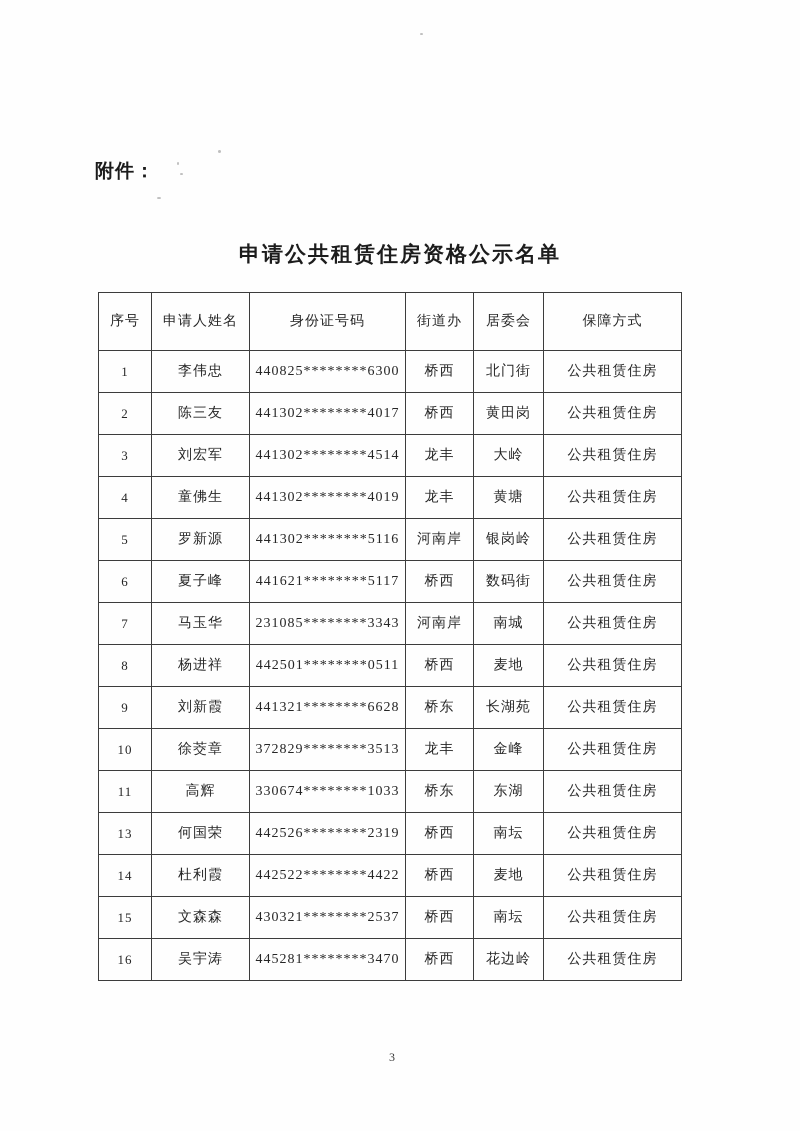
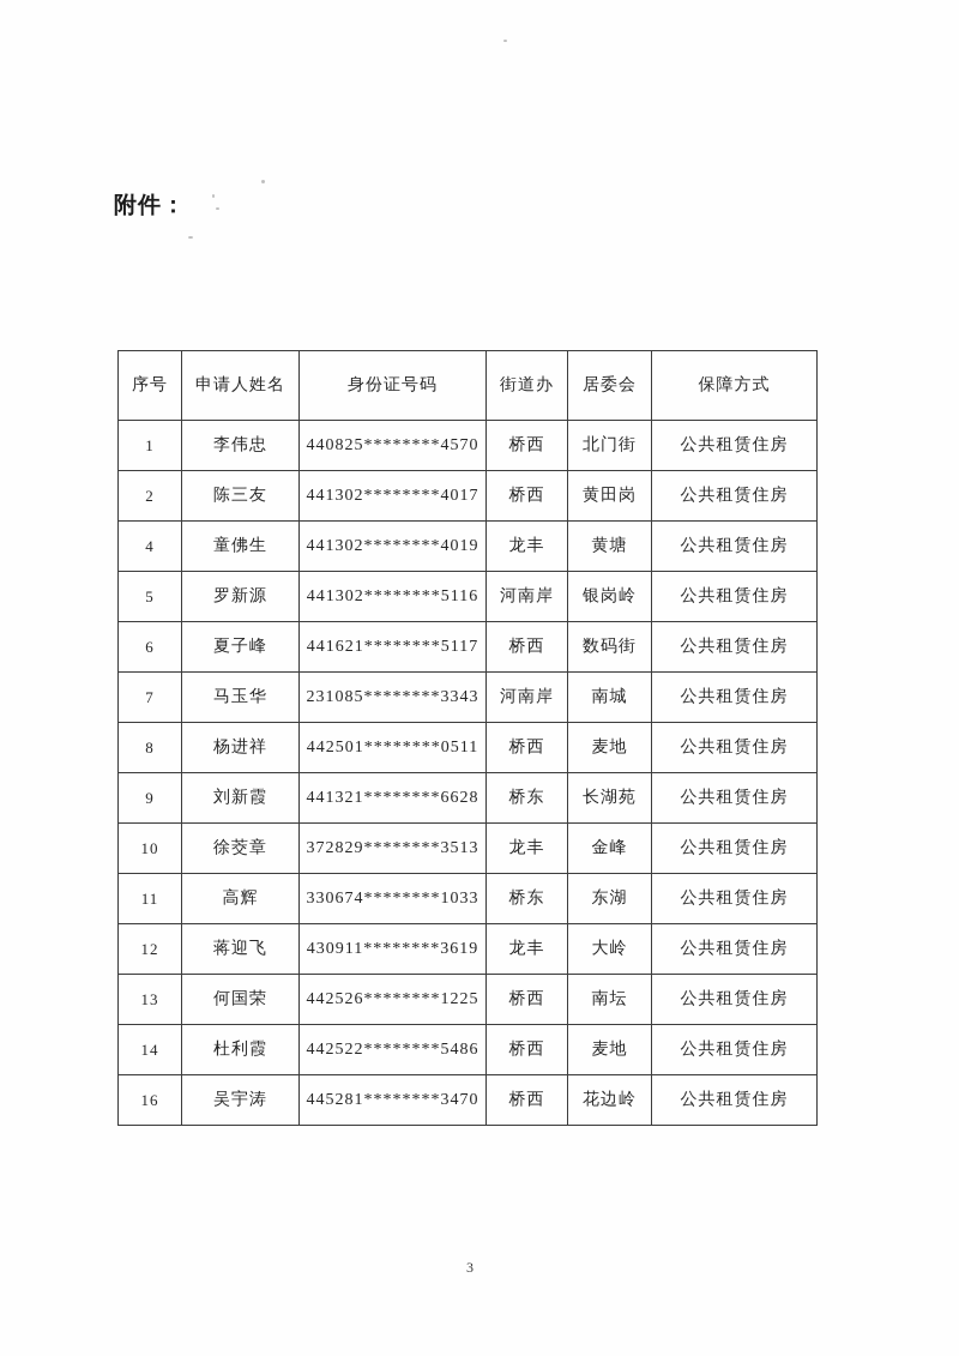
  附件：
- 申请公共租赁住房资格公示名单
  序号	申请人姓名	身份证号码	街道办	居委会	保障方式
- 1	李伟忠	440825********6300	桥西	北门街	公共租赁住房
+ 1	李伟忠	440825********4570	桥西	北门街	公共租赁住房
  2	陈三友	441302********4017	桥西	黄田岗	公共租赁住房
- 3	刘宏军	441302********4514	龙丰	大岭	公共租赁住房
  4	童佛生	441302********4019	龙丰	黄塘	公共租赁住房
  5	罗新源	441302********5116	河南岸	银岗岭	公共租赁住房
  6	夏子峰	441621********5117	桥西	数码街	公共租赁住房
  7	马玉华	231085********3343	河南岸	南城	公共租赁住房
  8	杨进祥	442501********0511	桥西	麦地	公共租赁住房
  9	刘新霞	441321********6628	桥东	长湖苑	公共租赁住房
  10	徐茭章	372829********3513	龙丰	金峰	公共租赁住房
  11	高辉	330674********1033	桥东	东湖	公共租赁住房
+ 12	蒋迎飞	430911********3619	龙丰	大岭	公共租赁住房
- 13	何国荣	442526********2319	桥西	南坛	公共租赁住房
+ 13	何国荣	442526********1225	桥西	南坛	公共租赁住房
- 14	杜利霞	442522********4422	桥西	麦地	公共租赁住房
+ 14	杜利霞	442522********5486	桥西	麦地	公共租赁住房
- 15	文森森	430321********2537	桥西	南坛	公共租赁住房
  16	吴宇涛	445281********3470	桥西	花边岭	公共租赁住房
  3
